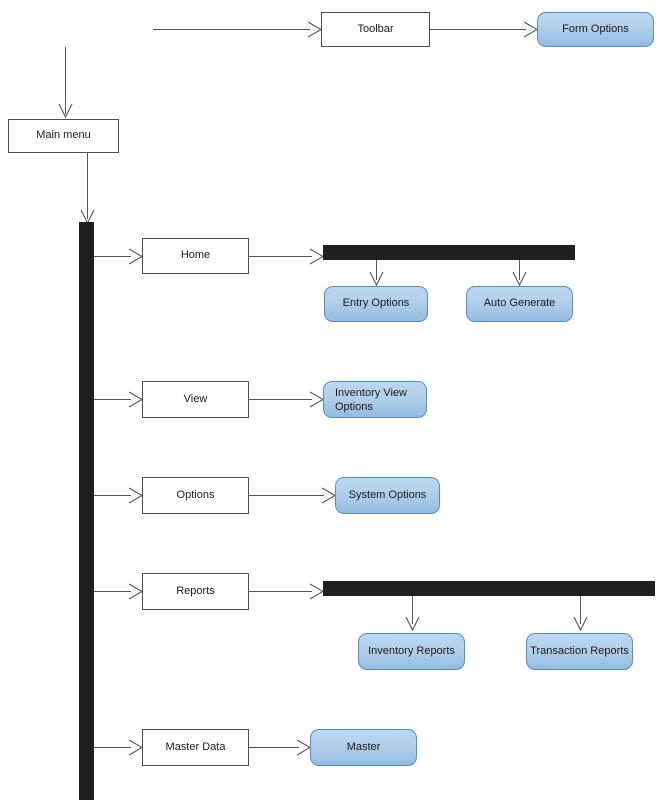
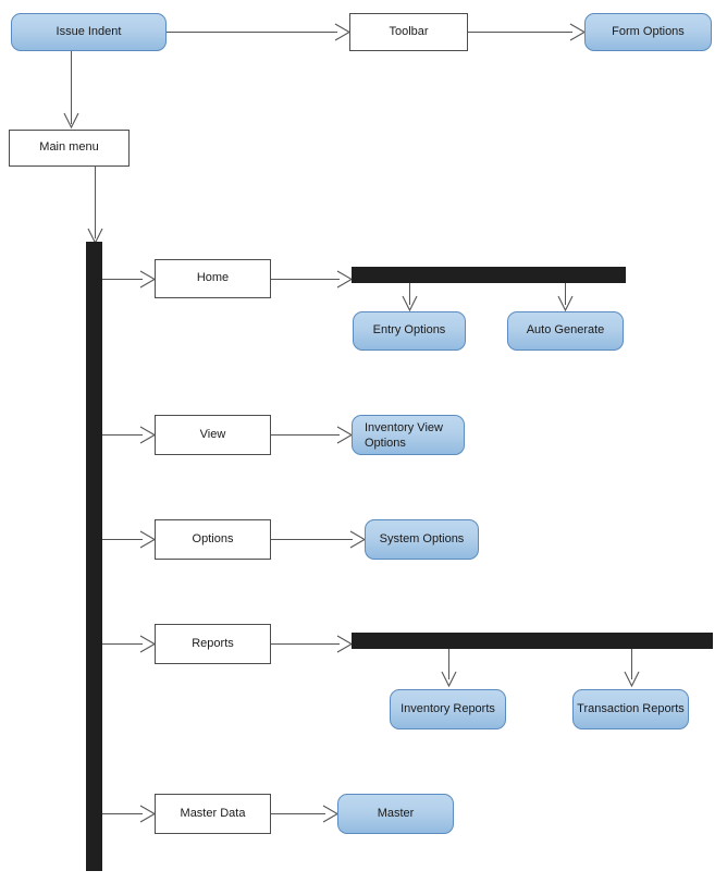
+ Issue Indent
  Toolbar
  Form Options
  Main menu
  Home
  Entry Options
  Auto Generate
  View
  Inventory View Options
  Options
  System Options
  Reports
  Inventory Reports
  Transaction Reports
  Master Data
  Master
